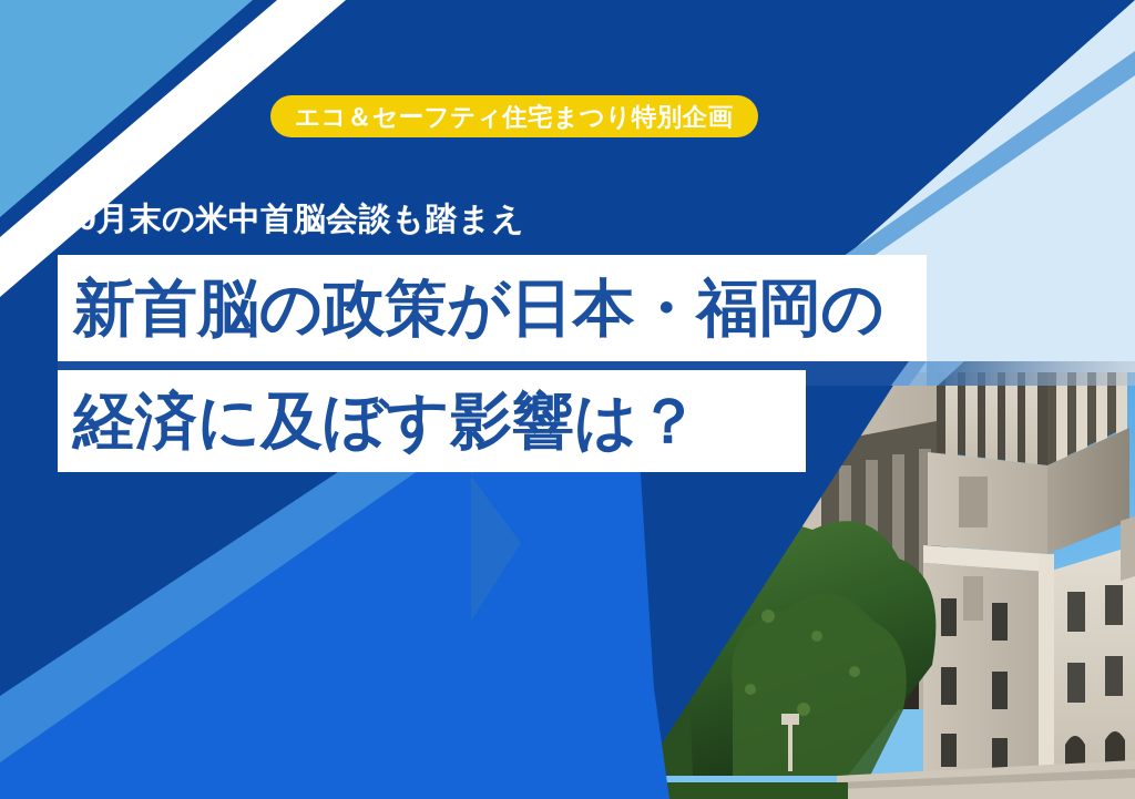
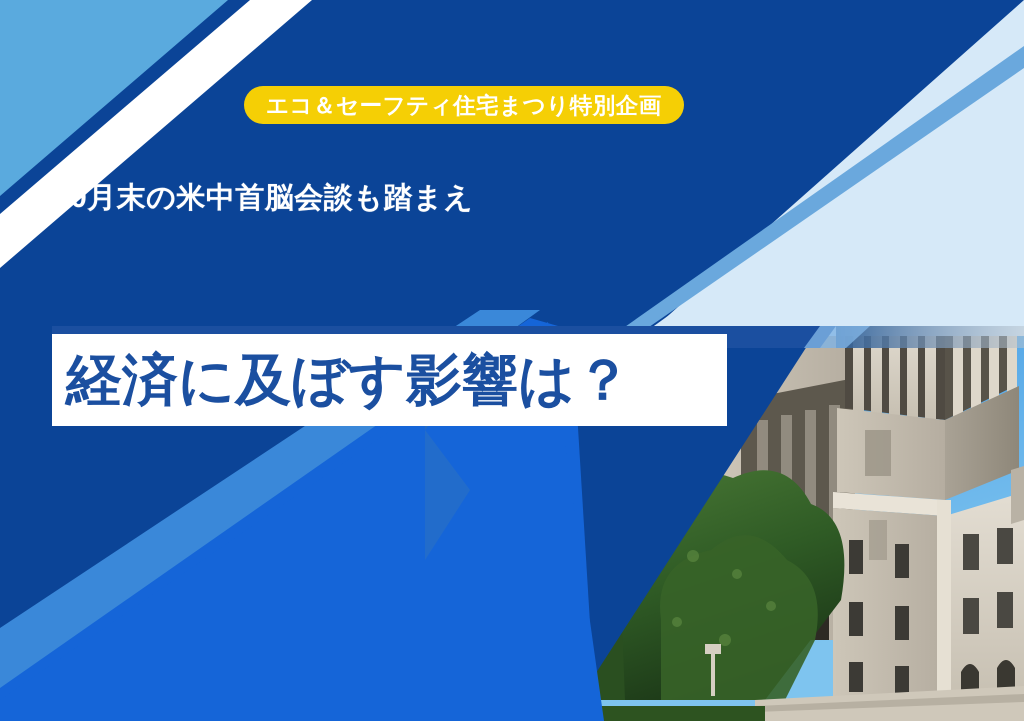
  エコ＆セーフティ住宅まつり特別企画
  10月末の米中首脳会談も踏まえ
- 新首脳の政策が日本・福岡の
  経済に及ぼす影響は？
